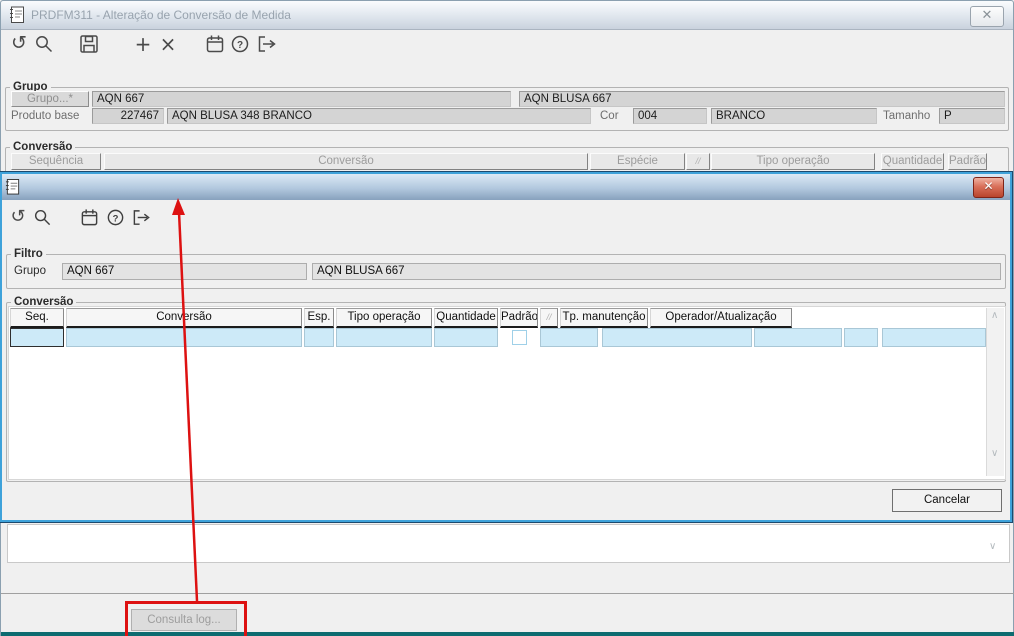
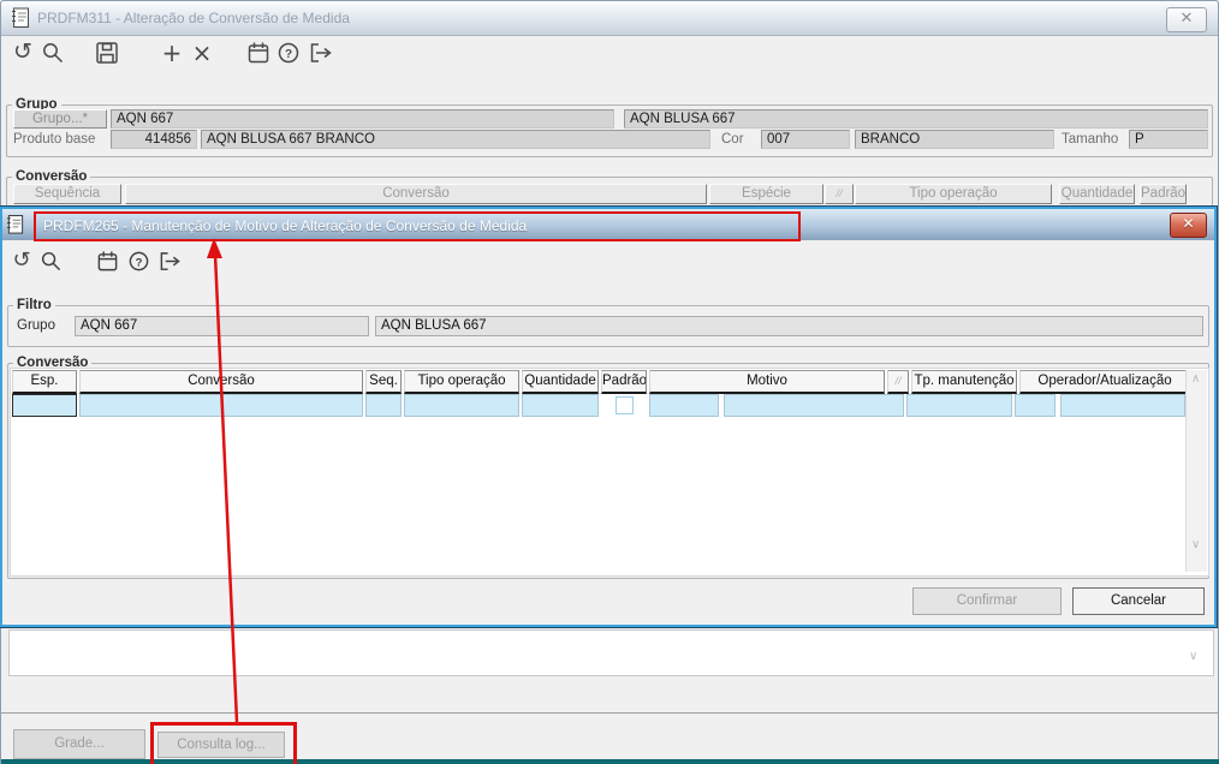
  PRDFM311 - Alteração de Conversão de Medida
  ✕
  ↺
  +
  ×
  ?
  Grupo
  Grupo...*
  AQN 667
  AQN BLUSA 667
  Produto base
- 227467
+ 414856
- AQN BLUSA 348 BRANCO
+ AQN BLUSA 667 BRANCO
  Cor
- 004
+ 007
  BRANCO
  Tamanho
  P
  Conversão
  Sequência
  Conversão
  Espécie
  //
  Tipo operação
  Quantidade
  Padrão
  ∨
+ Grade...
  Consulta log...
+ PRDFM265 - Manutenção de Motivo de Alteração de Conversão de Medida
  ✕
  ↺
  ?
  Filtro
  Grupo
  AQN 667
  AQN BLUSA 667
  Conversão
- Seq.
+ Esp.
  Conversão
- Esp.
+ Seq.
  Tipo operação
  Quantidade
  Padrão
+ Motivo
  //
  Tp. manutenção
  Operador/Atualização
  ∧
  ∨
+ Confirmar
  Cancelar
